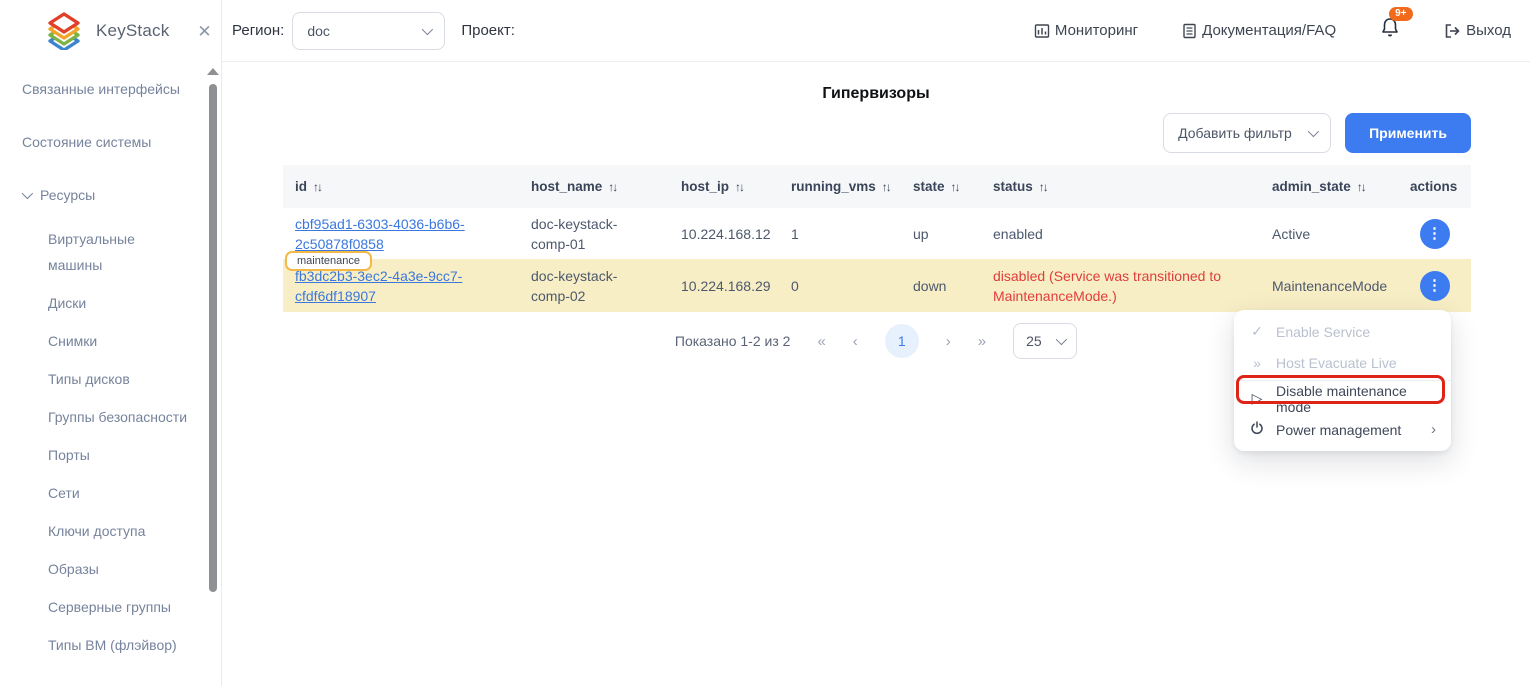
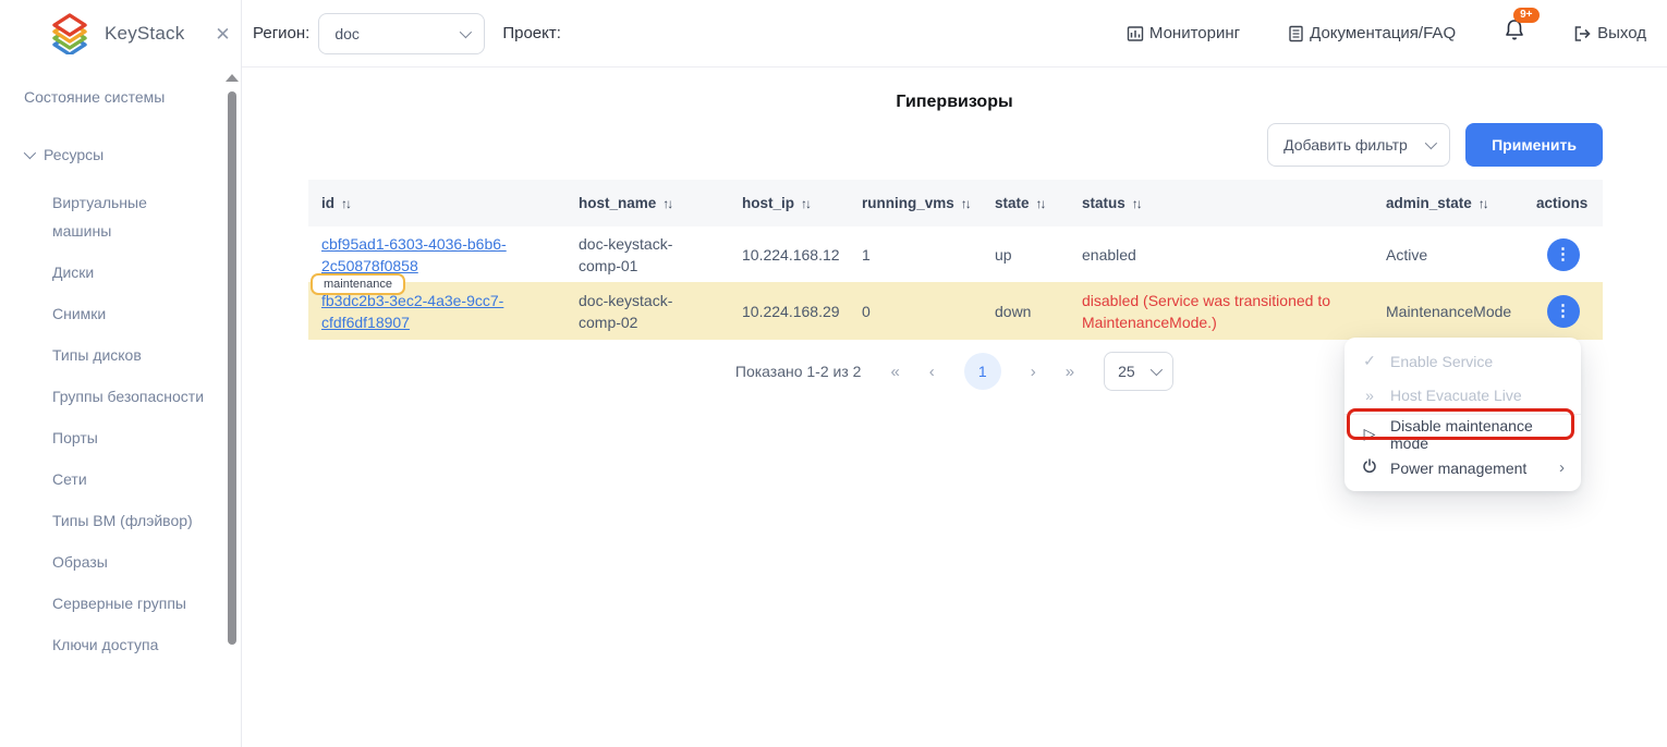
  KeyStack
  ✕
- Связанные интерфейсы
  Состояние системы
  Ресурсы
  Виртуальные машины
  Диски
  Снимки
  Типы дисков
  Группы безопасности
  Порты
  Сети
- Ключи доступа
+ Типы ВМ (флэйвор)
  Образы
  Серверные группы
- Типы ВМ (флэйвор)
+ Ключи доступа
  Регион:
  doc
  Проект:
  Мониторинг
  Документация/FAQ
  9+
  Выход
  Гипервизоры
  Добавить фильтр
  Применить
  id
  ↑↓
  host_name
  ↑↓
  host_ip
  ↑↓
  running_vms
  ↑↓
  state
  ↑↓
  status
  ↑↓
  admin_state
  ↑↓
  actions
  cbf95ad1-6303-4036-b6b6-2c50878f0858
  doc-keystack-comp-01
  10.224.168.12
  1
  up
  enabled
  Active
  ⋮
  maintenance
  fb3dc2b3-3ec2-4a3e-9cc7-cfdf6df18907
  doc-keystack-comp-02
  10.224.168.29
  0
  down
  disabled (Service was transitioned to MaintenanceMode.)
  MaintenanceMode
  ⋮
  Показано 1-2 из 2
  «
  ‹
  1
  ›
  »
  25
  ✓
  Enable Service
  »
  Host Evacuate Live
  ▷
  Disable maintenance mode
  Power management
  ›
